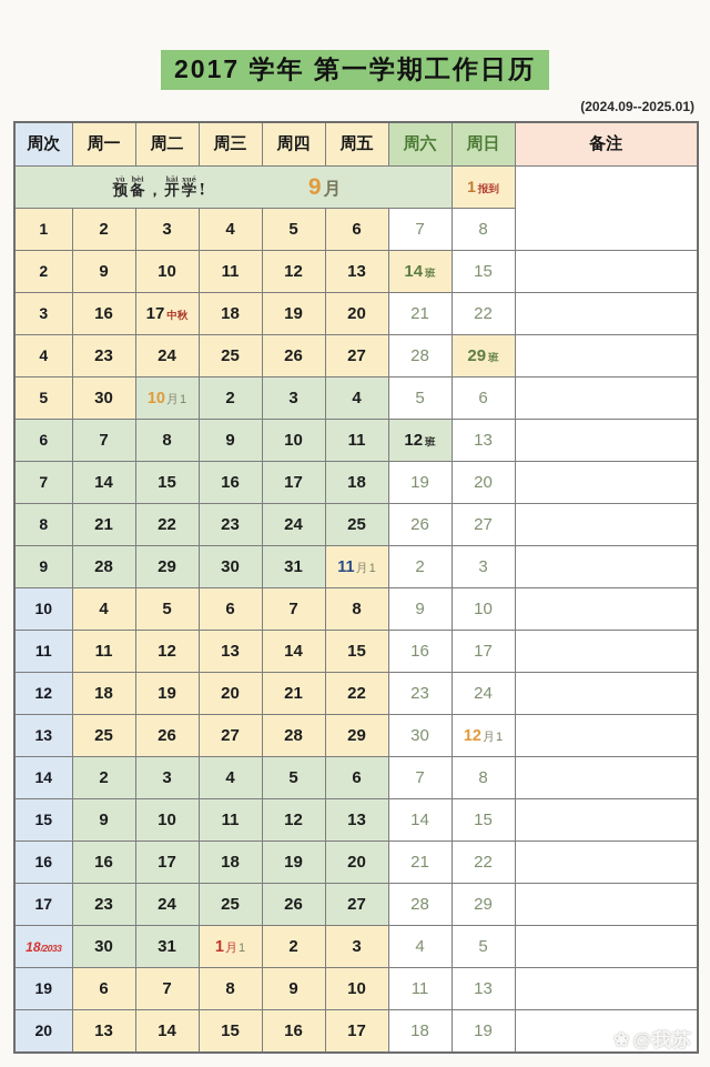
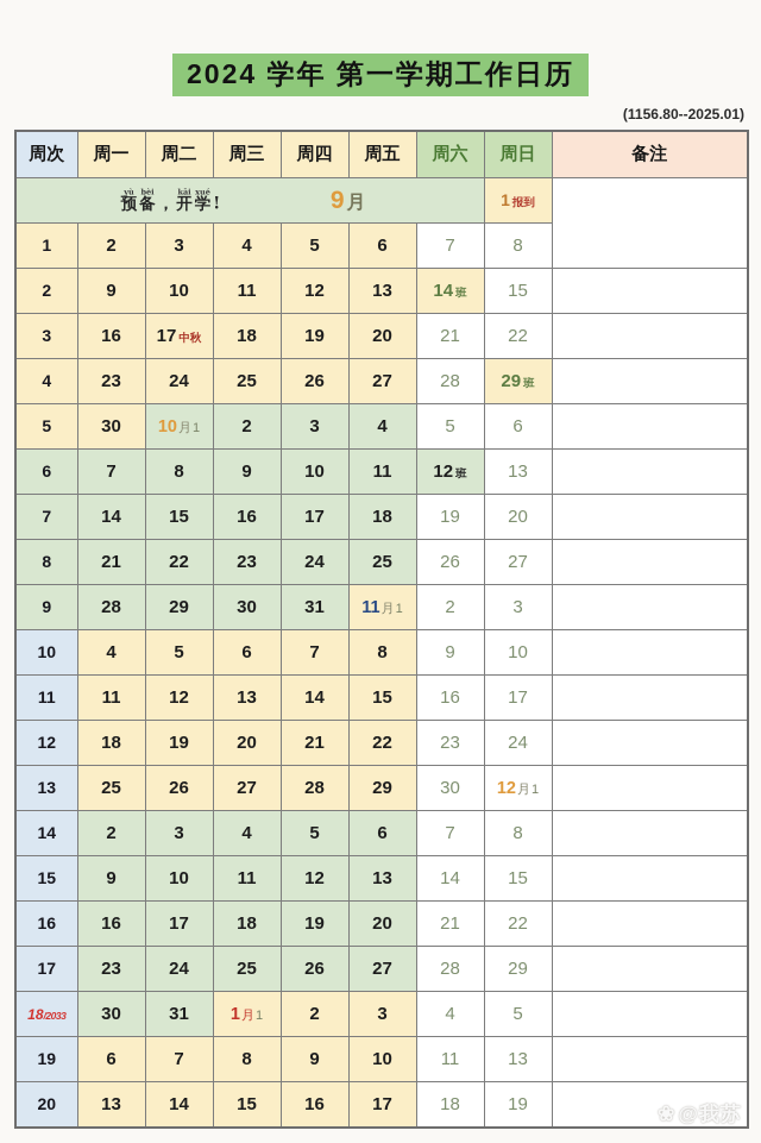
- 2017 学年 第一学期工作日历
+ 2024 学年 第一学期工作日历
- (2024.09--2025.01)
+ (1156.80--2025.01)
  周次	周一	周二	周三	周四	周五	周六	周日	备注
  yù预bèi备 ，kāi开xué学 ! 9月	1 报到
  1	2	3	4	5	6	7	8
  2	9	10	11	12	13	14 班	15
  3	16	17 中秋	18	19	20	21	22
  4	23	24	25	26	27	28	29 班
  5	30	10月1	2	3	4	5	6
  6	7	8	9	10	11	12 班	13
  7	14	15	16	17	18	19	20
  8	21	22	23	24	25	26	27
  9	28	29	30	31	11月1	2	3
  10	4	5	6	7	8	9	10
  11	11	12	13	14	15	16	17
  12	18	19	20	21	22	23	24
  13	25	26	27	28	29	30	12月1
  14	2	3	4	5	6	7	8
  15	9	10	11	12	13	14	15
  16	16	17	18	19	20	21	22
  17	23	24	25	26	27	28	29
  18/2033	30	31	1月1	2	3	4	5
  19	6	7	8	9	10	11	13
  20	13	14	15	16	17	18	19
  ❀@我苏
